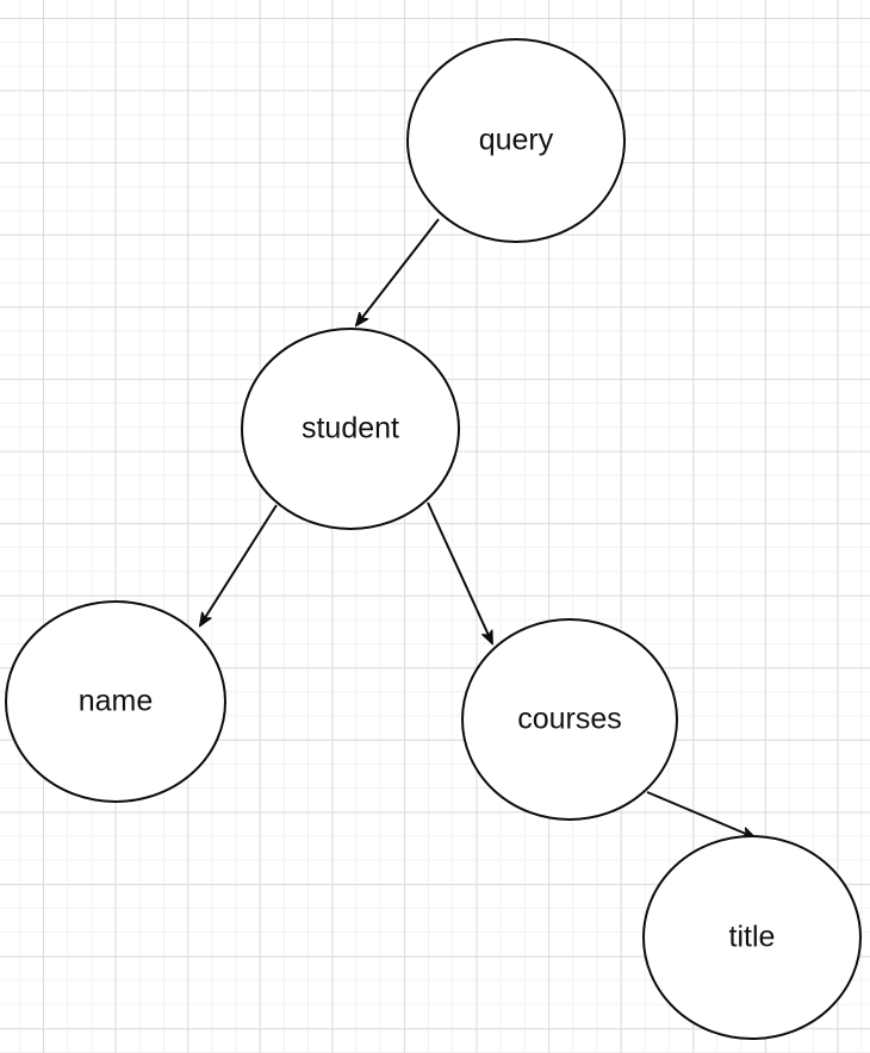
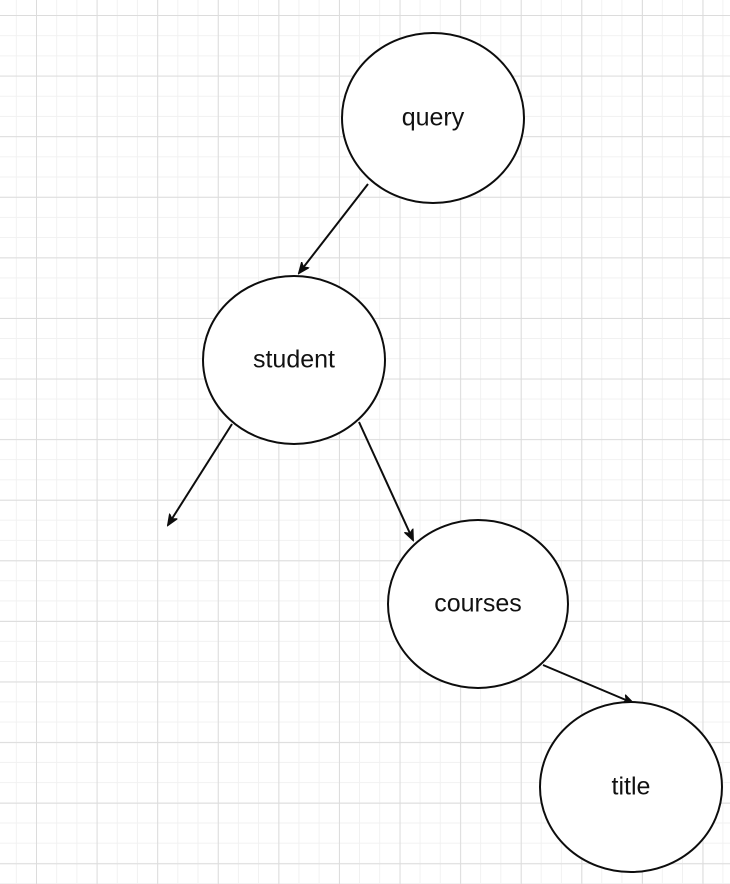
  query
  student
- name
  courses
  title
